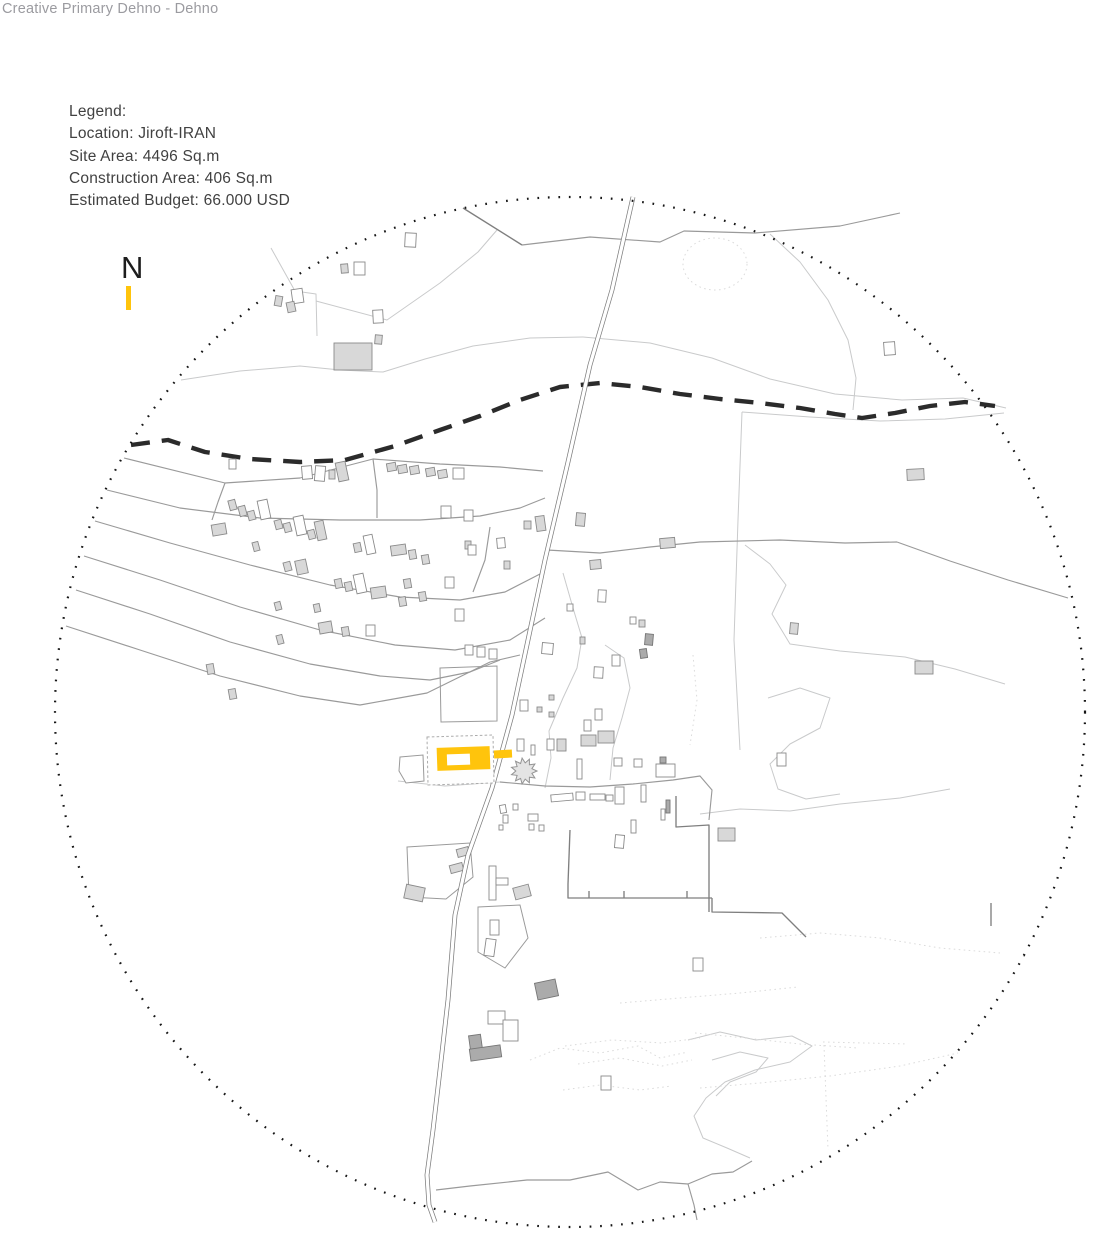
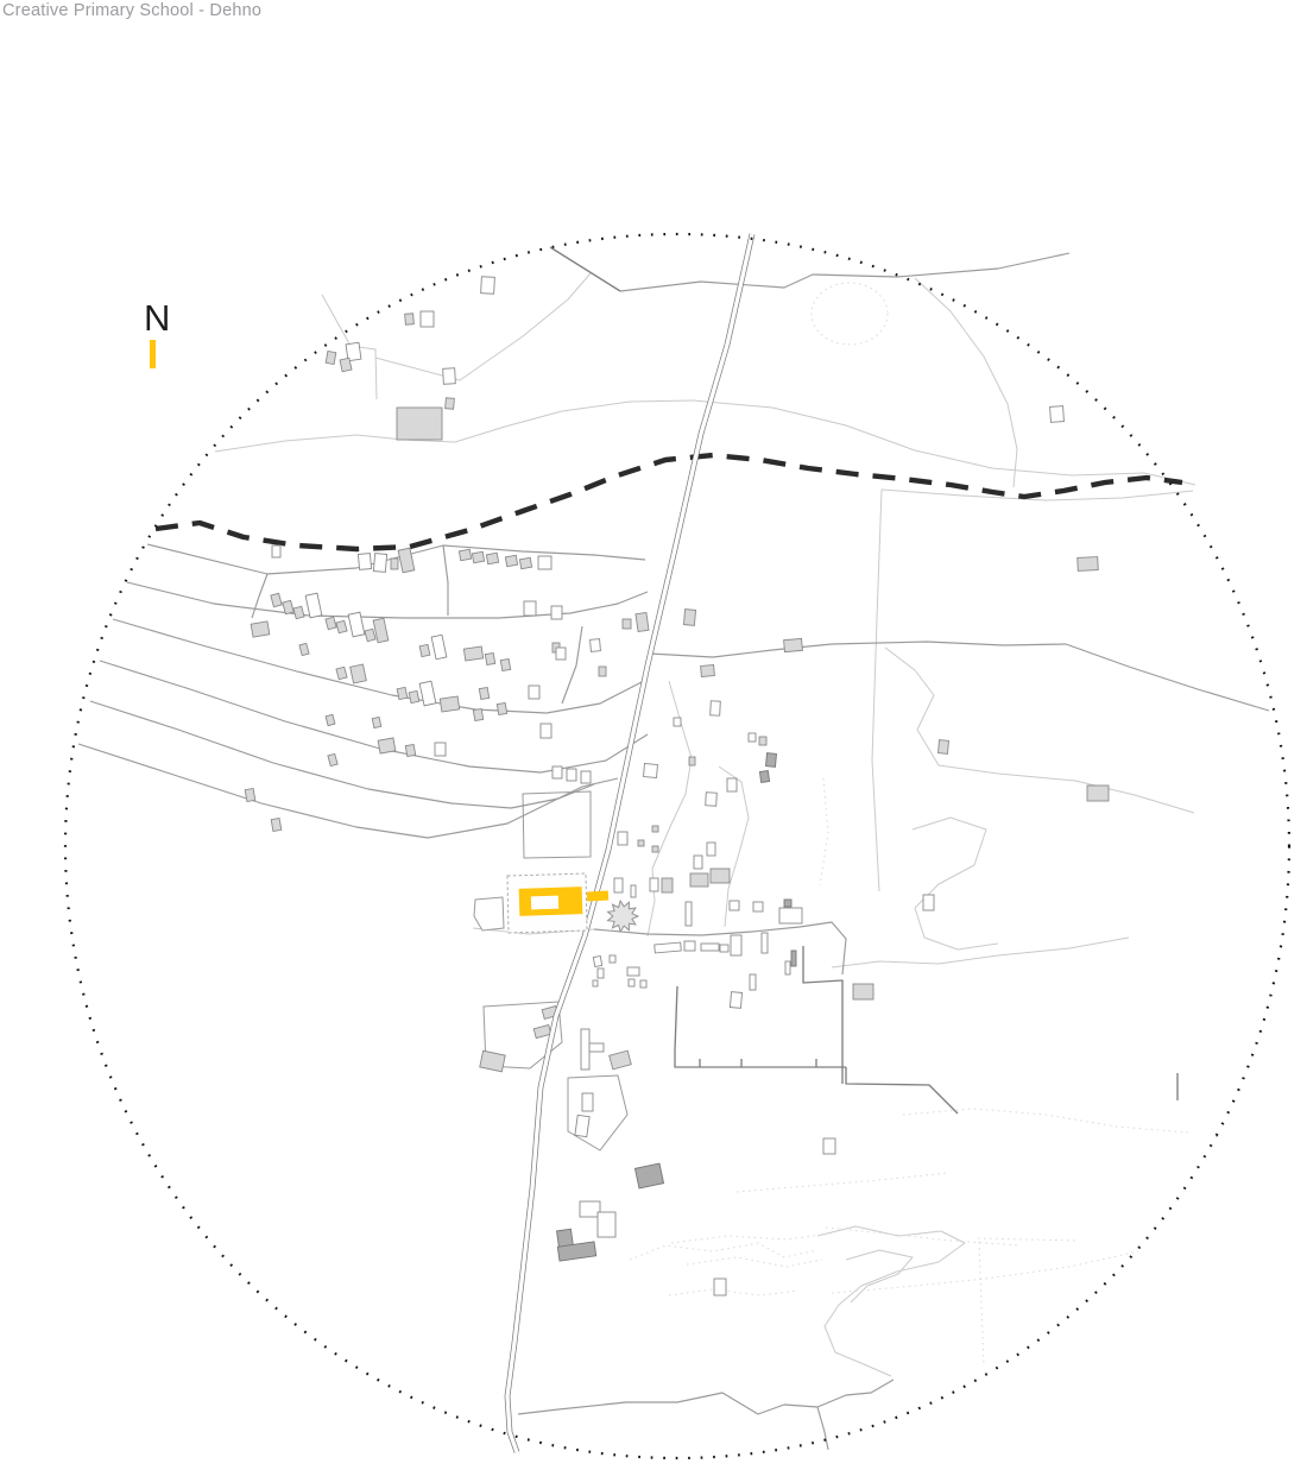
- Creative Primary Dehno - Dehno
+ Creative Primary School - Dehno
- Legend:
- Location: Jiroft-IRAN
- Site Area: 4496 Sq.m
- Construction Area: 406 Sq.m
- Estimated Budget: 66.000 USD
  N
